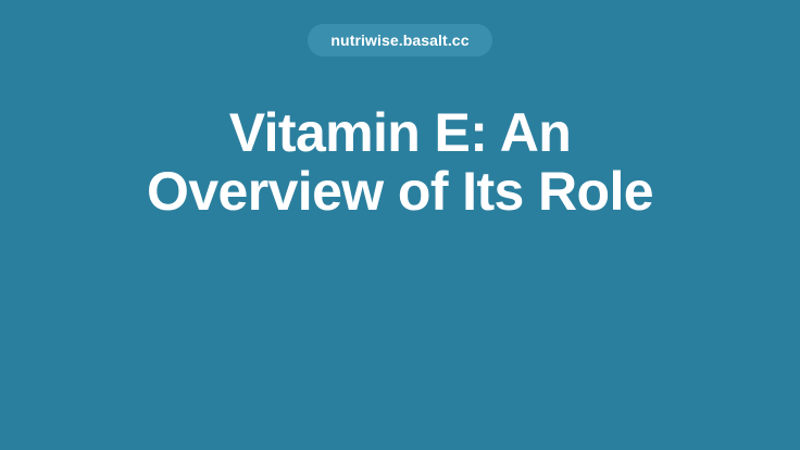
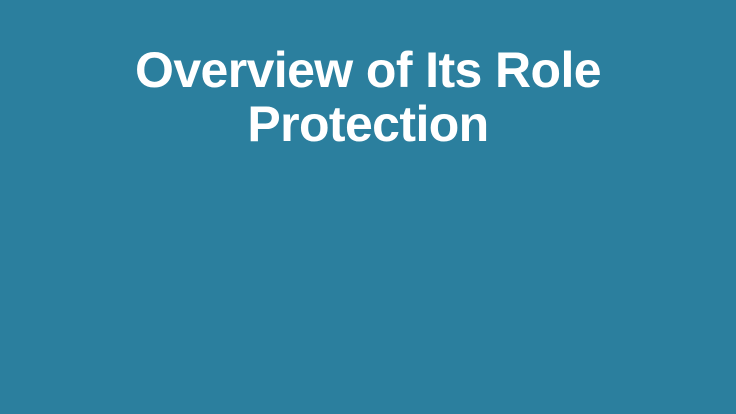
- nutriwise.basalt.cc
- Vitamin E: An
  Overview of Its Role
+ Protection
